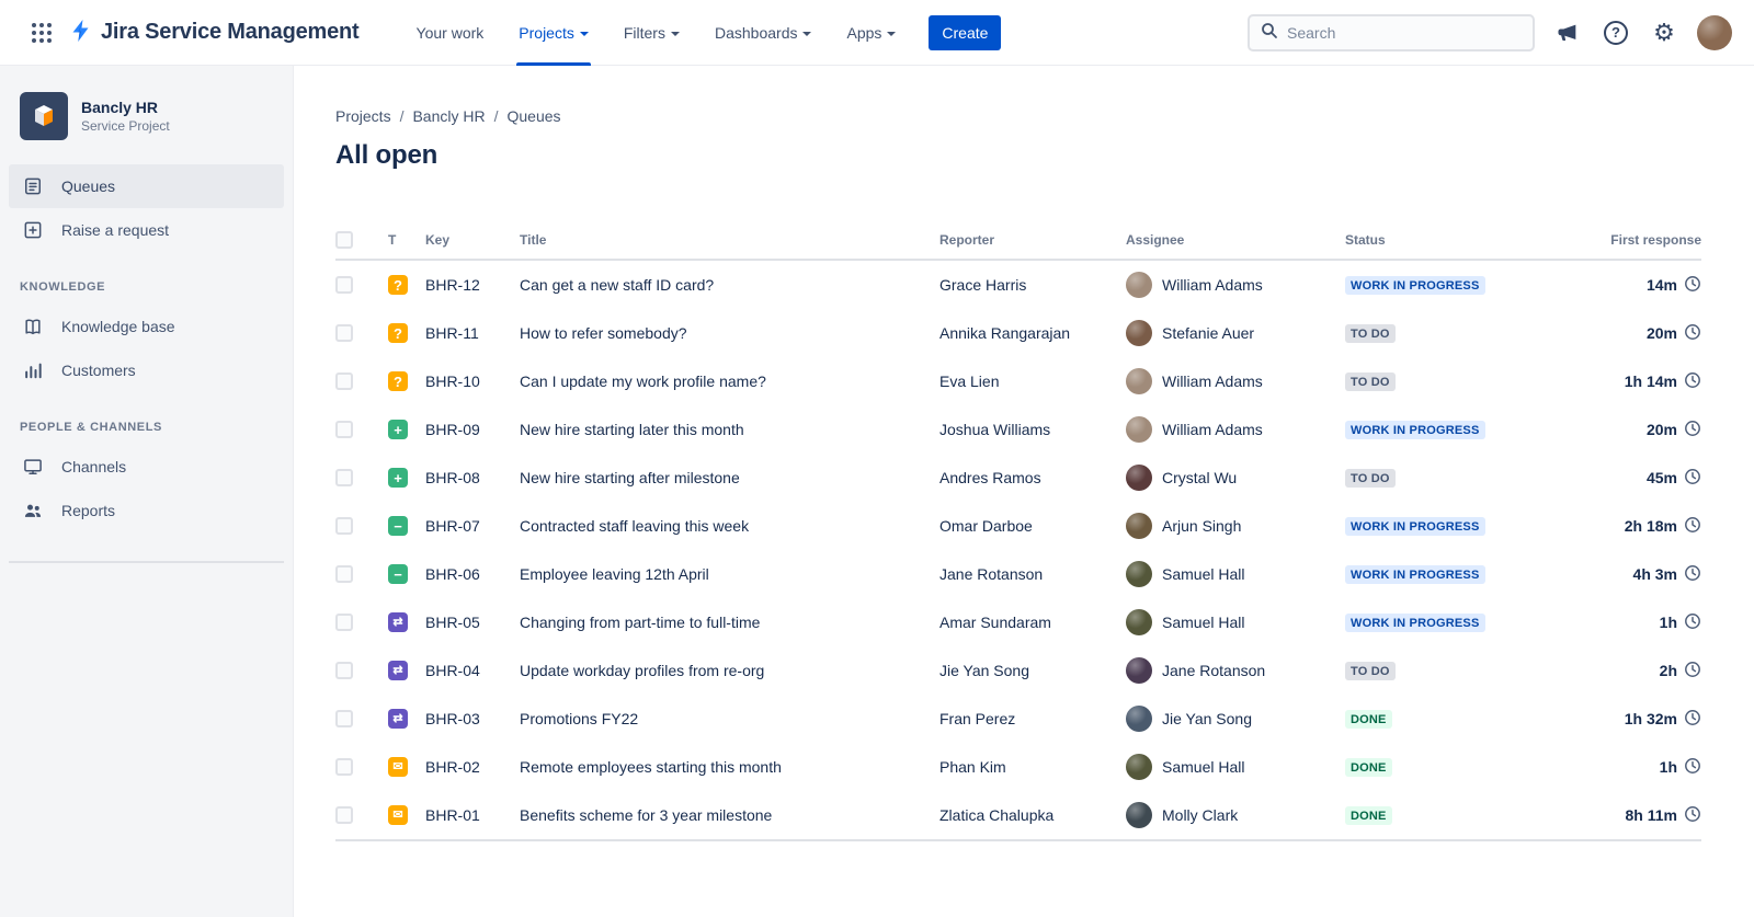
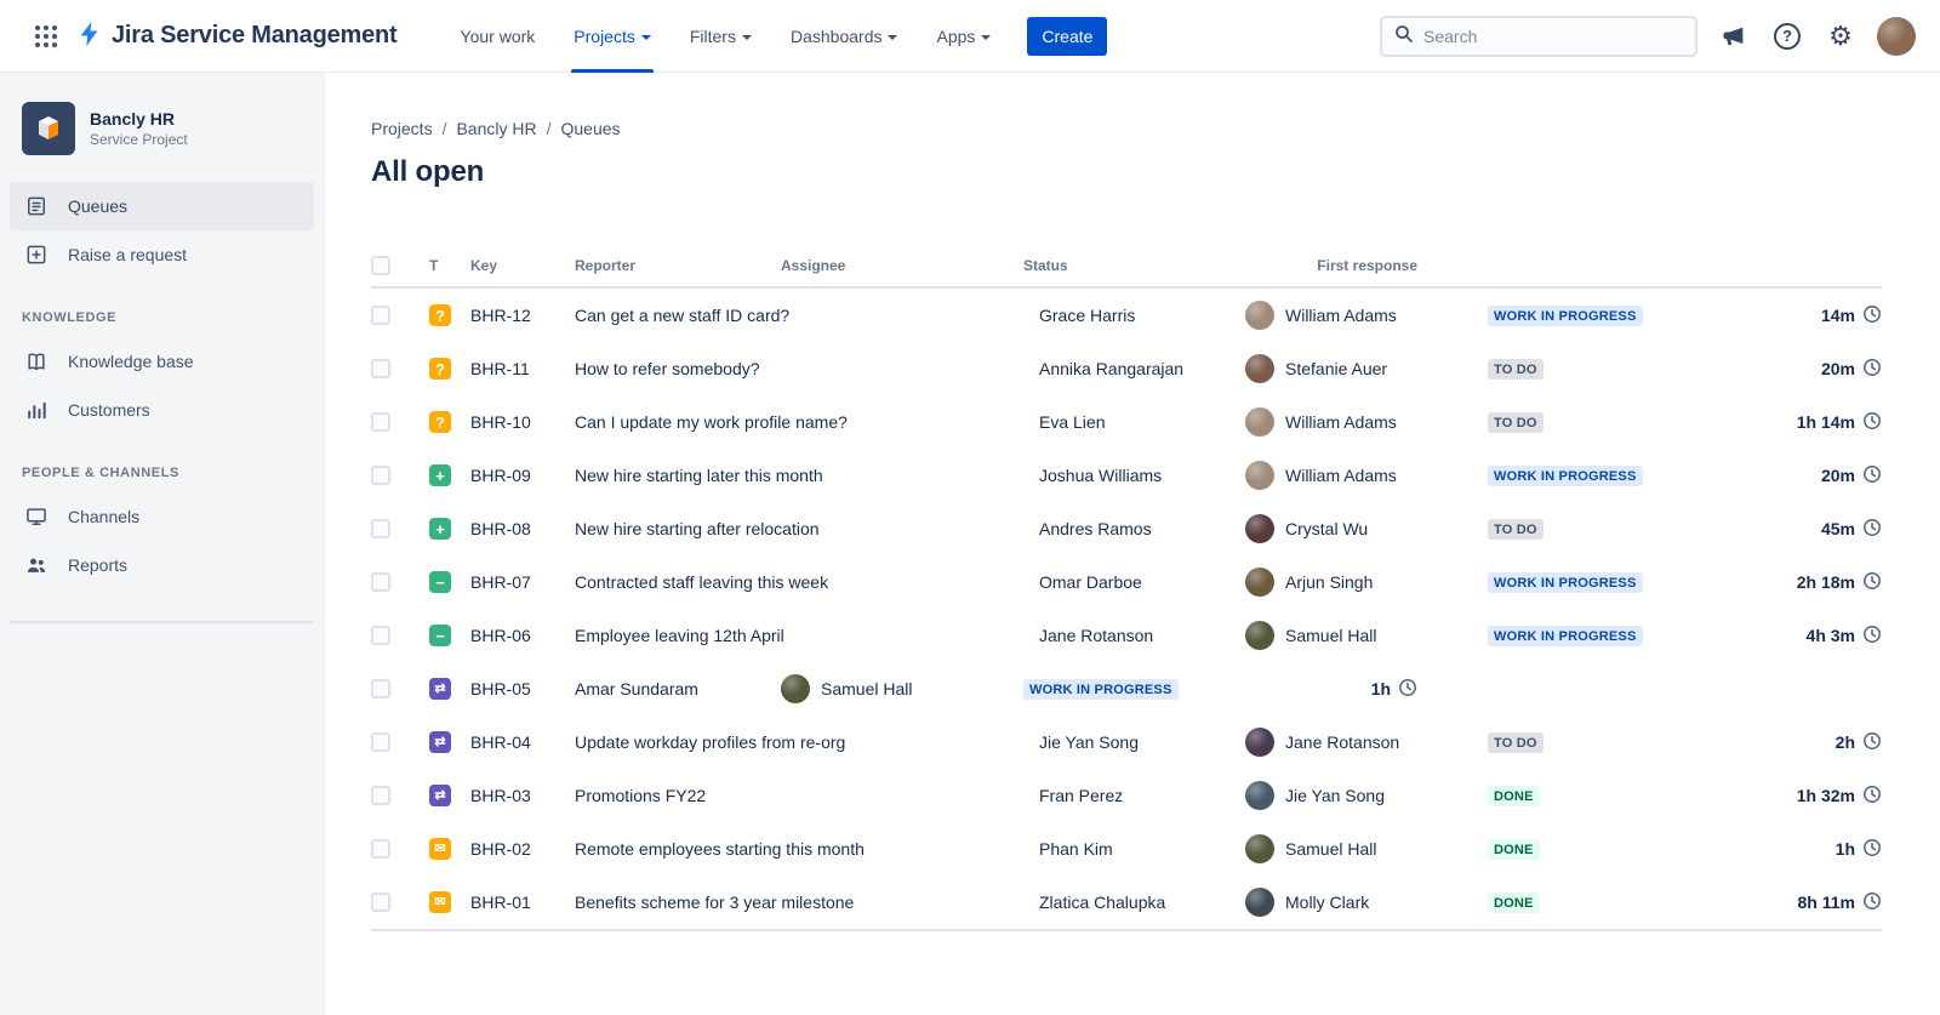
  Jira Service Management
  Your work
  Projects
  Filters
  Dashboards
  Apps
  Create
  Search
  ?
  ⚙
  Bancly HR
  Service Project
  Queues
  Raise a request
  KNOWLEDGE
  Knowledge base
  Customers
  PEOPLE & CHANNELS
  Channels
  Reports
  Projects
  /
  Bancly HR
  /
  Queues
  All open
  T
  Key
- Title
  Reporter
  Assignee
  Status
  First response
  ?
  BHR-12
  Can get a new staff ID card?
  Grace Harris
  William Adams
  WORK IN PROGRESS
  14m
  ?
  BHR-11
  How to refer somebody?
  Annika Rangarajan
  Stefanie Auer
  TO DO
  20m
  ?
  BHR-10
  Can I update my work profile name?
  Eva Lien
  William Adams
  TO DO
  1h 14m
  +
  BHR-09
  New hire starting later this month
  Joshua Williams
  William Adams
  WORK IN PROGRESS
  20m
  +
  BHR-08
- New hire starting after milestone
+ New hire starting after relocation
  Andres Ramos
  Crystal Wu
  TO DO
  45m
  −
  BHR-07
  Contracted staff leaving this week
  Omar Darboe
  Arjun Singh
  WORK IN PROGRESS
  2h 18m
  −
  BHR-06
  Employee leaving 12th April
  Jane Rotanson
  Samuel Hall
  WORK IN PROGRESS
  4h 3m
  ⇄
  BHR-05
- Changing from part-time to full-time
  Amar Sundaram
  Samuel Hall
  WORK IN PROGRESS
  1h
  ⇄
  BHR-04
  Update workday profiles from re-org
  Jie Yan Song
  Jane Rotanson
  TO DO
  2h
  ⇄
  BHR-03
  Promotions FY22
  Fran Perez
  Jie Yan Song
  DONE
  1h 32m
  ✉
  BHR-02
  Remote employees starting this month
  Phan Kim
  Samuel Hall
  DONE
  1h
  ✉
  BHR-01
  Benefits scheme for 3 year milestone
  Zlatica Chalupka
  Molly Clark
  DONE
  8h 11m
